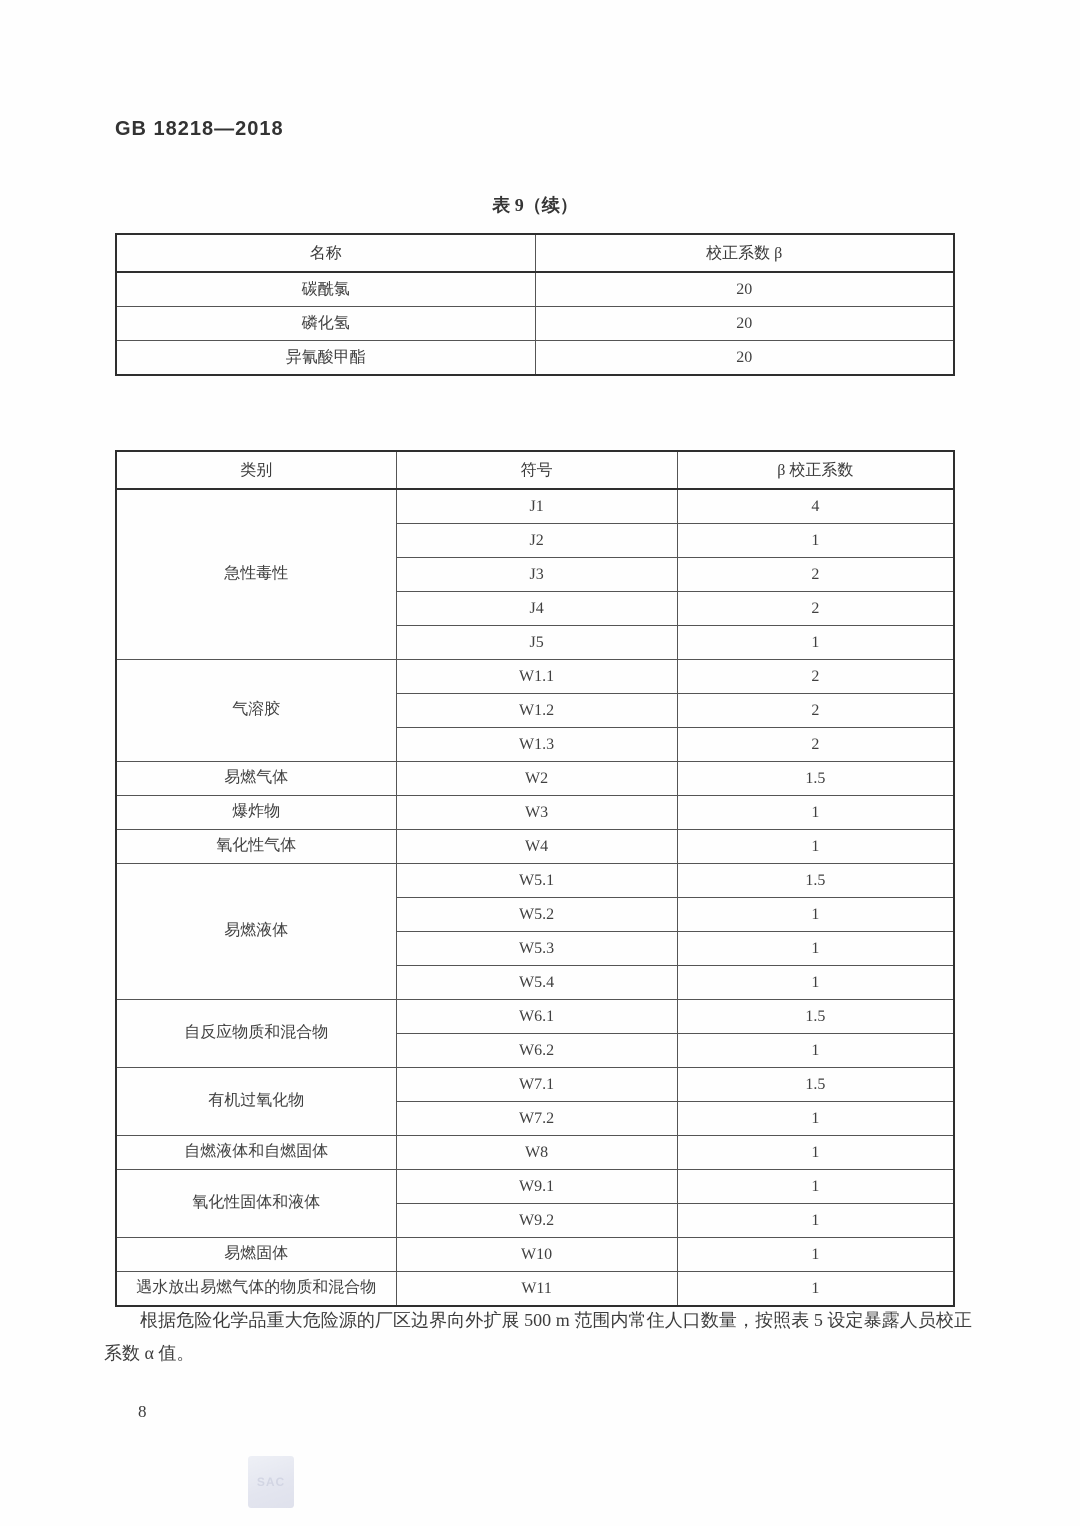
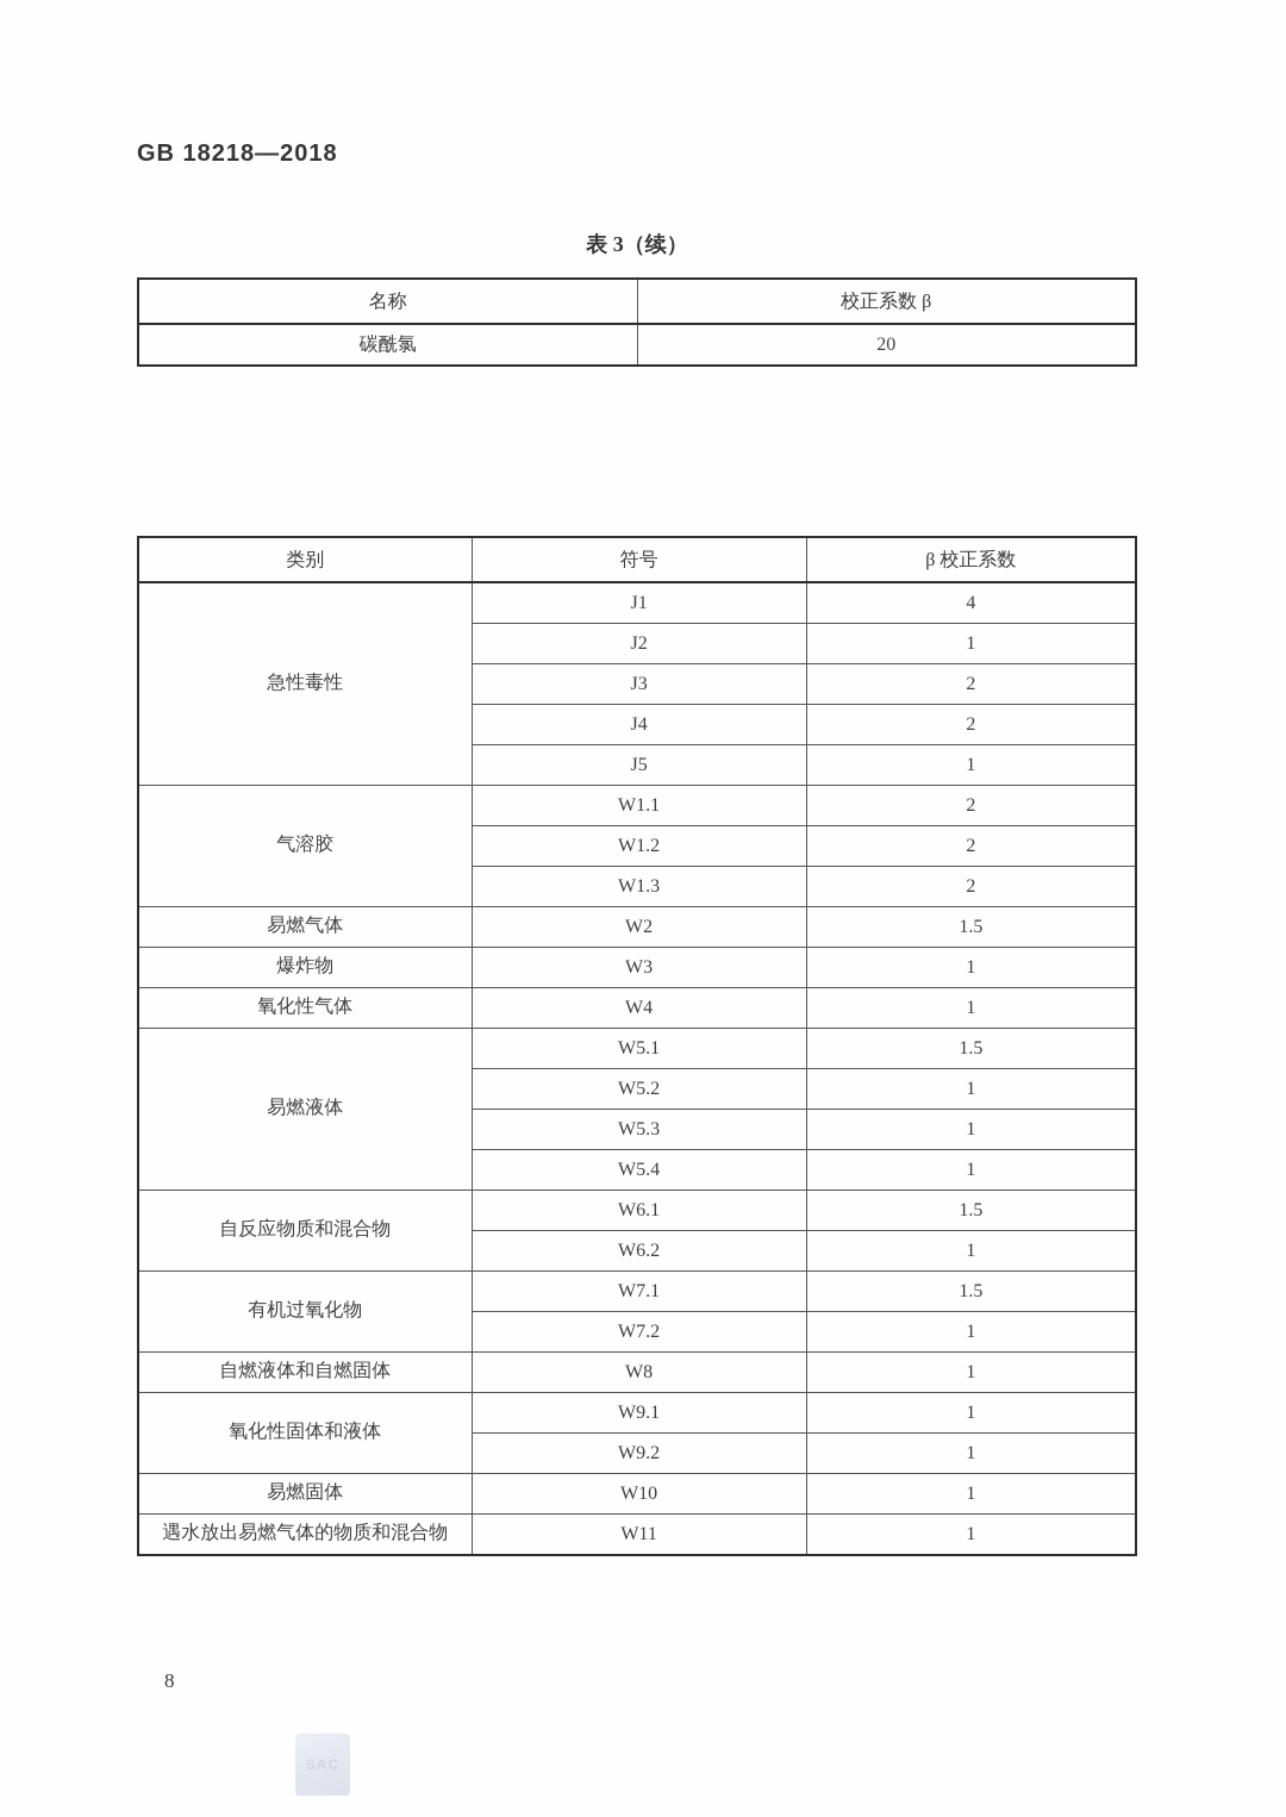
  GB 18218—2018
- 表 9（续）
+ 表 3（续）
  名称	校正系数 β
  碳酰氯	20
- 磷化氢	20
- 异氰酸甲酯	20
  类别	符号	β 校正系数
  急性毒性	J1	4
  J2	1
  J3	2
  J4	2
  J5	1
  气溶胶	W1.1	2
  W1.2	2
  W1.3	2
  易燃气体	W2	1.5
  爆炸物	W3	1
  氧化性气体	W4	1
  易燃液体	W5.1	1.5
  W5.2	1
  W5.3	1
  W5.4	1
  自反应物质和混合物	W6.1	1.5
  W6.2	1
  有机过氧化物	W7.1	1.5
  W7.2	1
  自燃液体和自燃固体	W8	1
  氧化性固体和液体	W9.1	1
  W9.2	1
  易燃固体	W10	1
  遇水放出易燃气体的物质和混合物	W11	1
- 根据危险化学品重大危险源的厂区边界向外扩展 500 m 范围内常住人口数量，按照表 5 设定暴露人员校正系数 α 值。
  8
